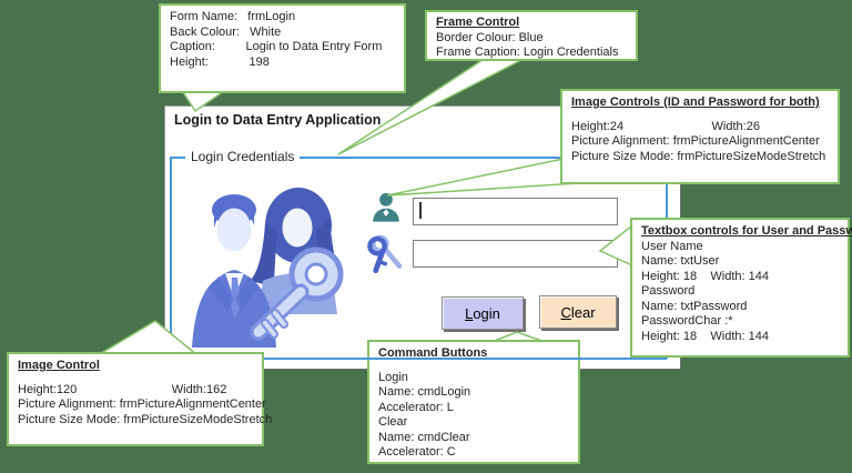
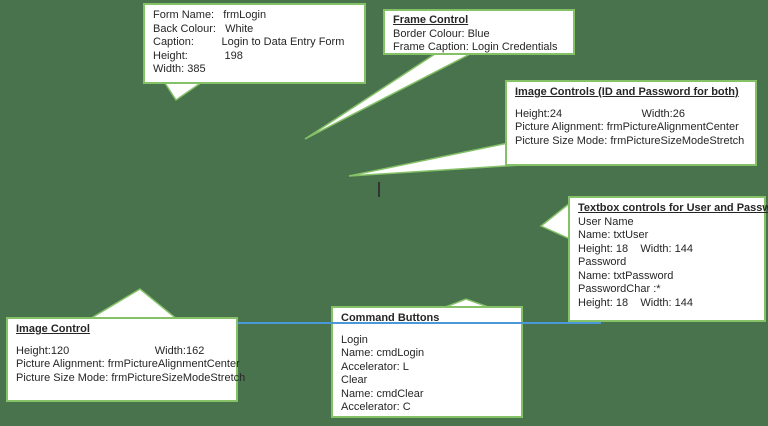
- Login to Data Entry Application
- Login Credentials
- L
- ogin
- C
- lear
  Form Name: frmLogin
  Back Colour: White
  Caption: Login to Data Entry Form
  Height: 198
+ Width: 385
  Frame Control
  Border Colour: Blue
  Frame Caption: Login Credentials
  Image Controls (ID and Password for both)
  Height:24 Width:26
  Picture Alignment: frmPictureAlignmentCenter
  Picture Size Mode: frmPictureSizeModeStretch
  Textbox controls for User and Passw
  User Name
  Name: txtUser
  Height: 18 Width: 144
  Password
  Name: txtPassword
  PasswordChar :*
  Height: 18 Width: 144
  Command Buttons
  Login
  Name: cmdLogin
  Accelerator: L
  Clear
  Name: cmdClear
  Accelerator: C
  Image Control
  Height:120 Width:162
  Picture Alignment: frmPictureAlignmentCenter
  Picture Size Mode: frmPictureSizeModeStretch
